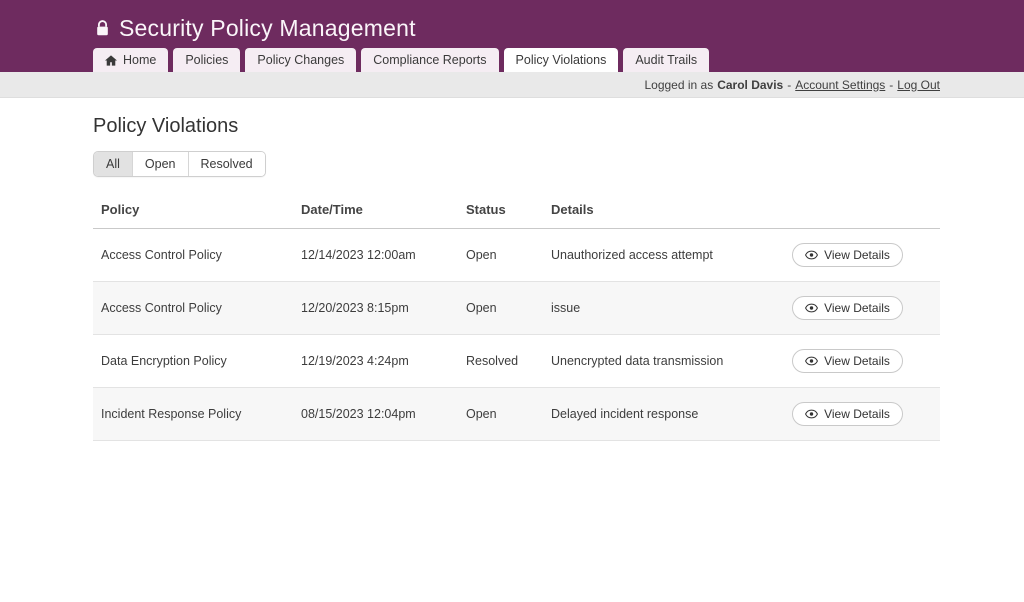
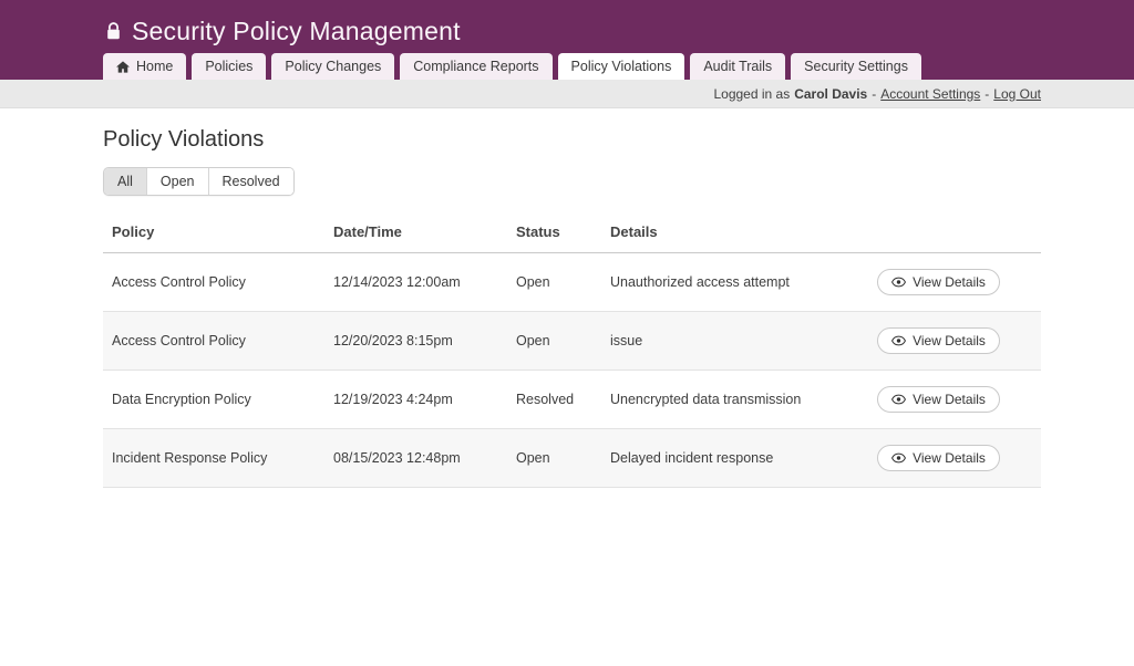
  Security Policy Management
  Home
  Policies
  Policy Changes
  Compliance Reports
  Policy Violations
  Audit Trails
+ Security Settings
  Logged in as
  Carol Davis
  -
  Account Settings
  -
  Log Out
  Policy Violations
  All
  Open
  Resolved
  Policy	Date/Time	Status	Details
  Access Control Policy	12/14/2023 12:00am	Open	Unauthorized access attempt	View Details
  Access Control Policy	12/20/2023 8:15pm	Open	issue	View Details
  Data Encryption Policy	12/19/2023 4:24pm	Resolved	Unencrypted data transmission	View Details
- Incident Response Policy	08/15/2023 12:04pm	Open	Delayed incident response	View Details
+ Incident Response Policy	08/15/2023 12:48pm	Open	Delayed incident response	View Details
